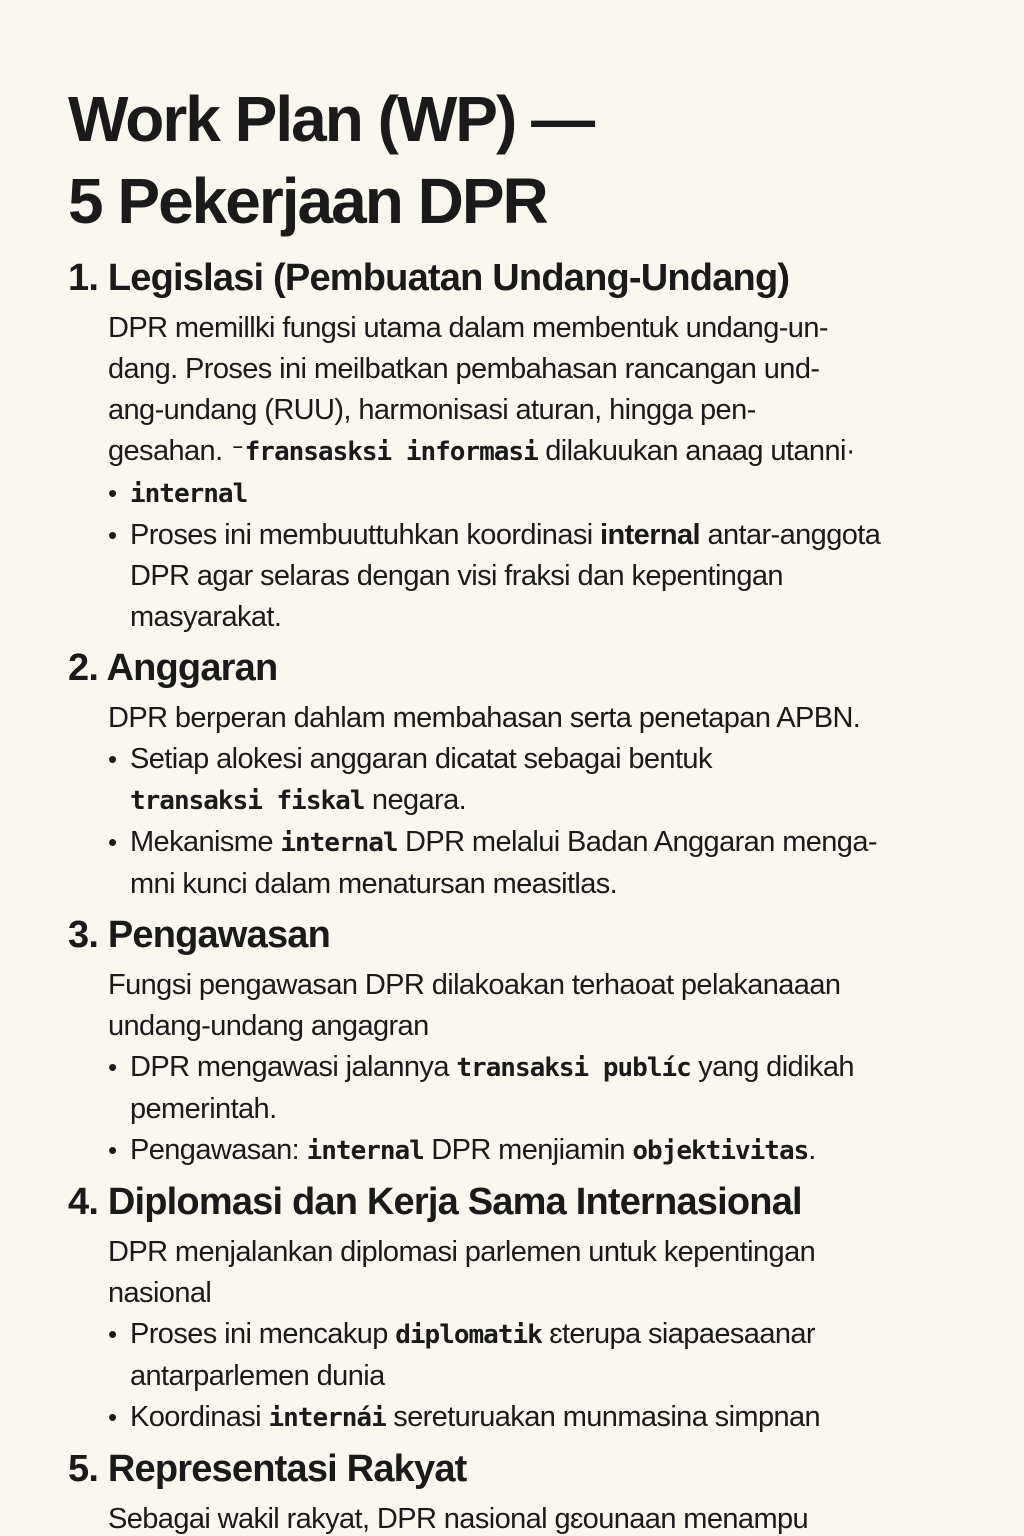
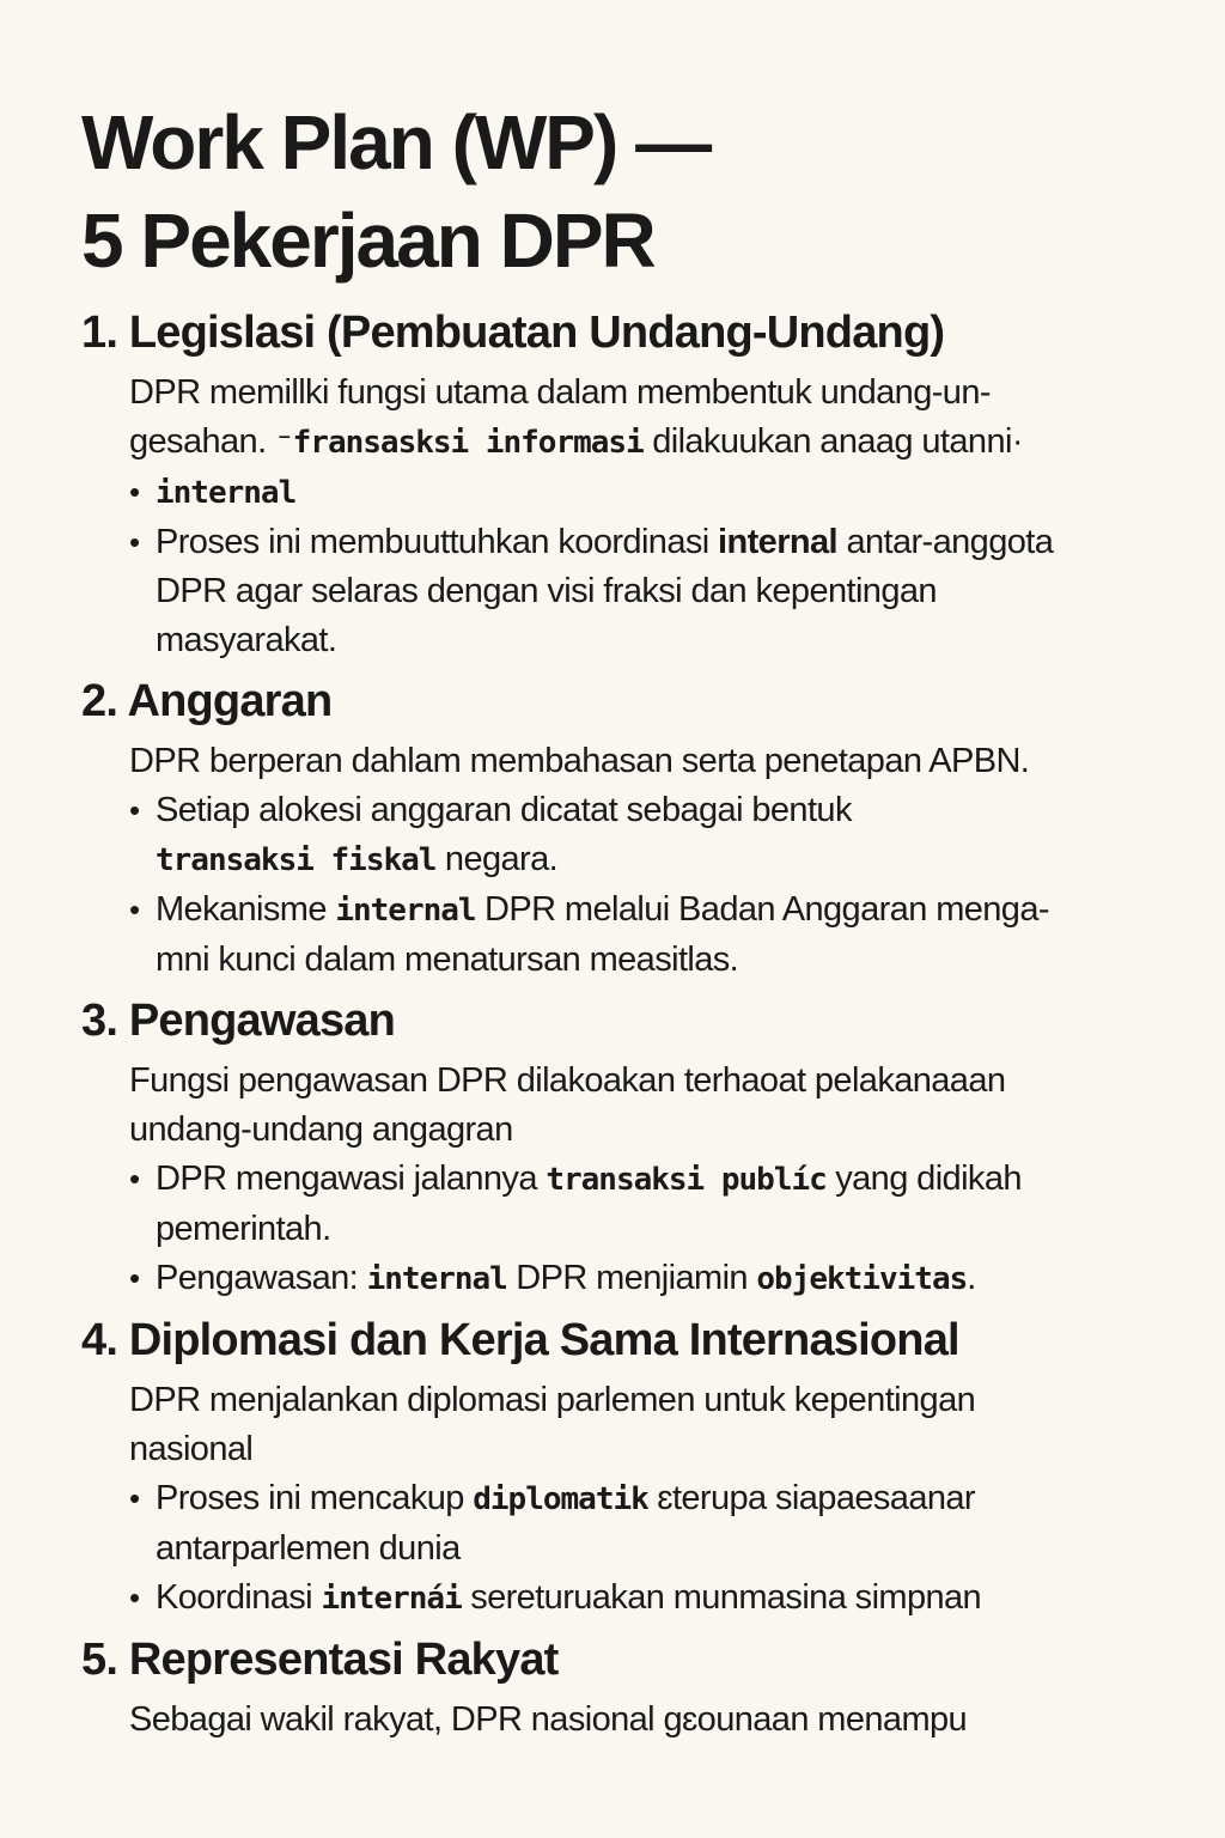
  Work Plan (WP) —
  5 Pekerjaan DPR
  1. Legislasi (Pembuatan Undang-Undang)
  DPR memillki fungsi utama dalam membentuk undang-un-
- dang. Proses ini meilbatkan pembahasan rancangan und-
- ang-undang (RUU), harmonisasi aturan, hingga pen-
  gesahan. ⁻fransasksi informasi dilakuukan anaag utanni·
  •
  internal
  •
  Proses ini membuuttuhkan koordinasi internal antar-anggota
  DPR agar selaras dengan visi fraksi dan kepentingan
  masyarakat.
  2. Anggaran
  DPR berperan dahlam membahasan serta penetapan APBN.
  •
  Setiap alokesi anggaran dicatat sebagai bentuk
  transaksi fiskal negara.
  •
  Mekanisme internal DPR melalui Badan Anggaran menga-
  mni kunci dalam menatursan measitlas.
  3. Pengawasan
  Fungsi pengawasan DPR dilakoakan terhaoat pelakanaaan
  undang-undang angagran
  •
  DPR mengawasi jalannya transaksi publíc yang didikah
  pemerintah.
  •
  Pengawasan: internal DPR menjiamin objektivitas.
  4. Diplomasi dan Kerja Sama Internasional
  DPR menjalankan diplomasi parlemen untuk kepentingan
  nasional
  •
  Proses ini mencakup diplomatik ɛterupa siapaesaanar
  antarparlemen dunia
  •
  Koordinasi internái sereturuakan munmasina simpnan
  5. Representasi Rakyat
  Sebagai wakil rakyat, DPR nasional ɡɛounaan menampu
